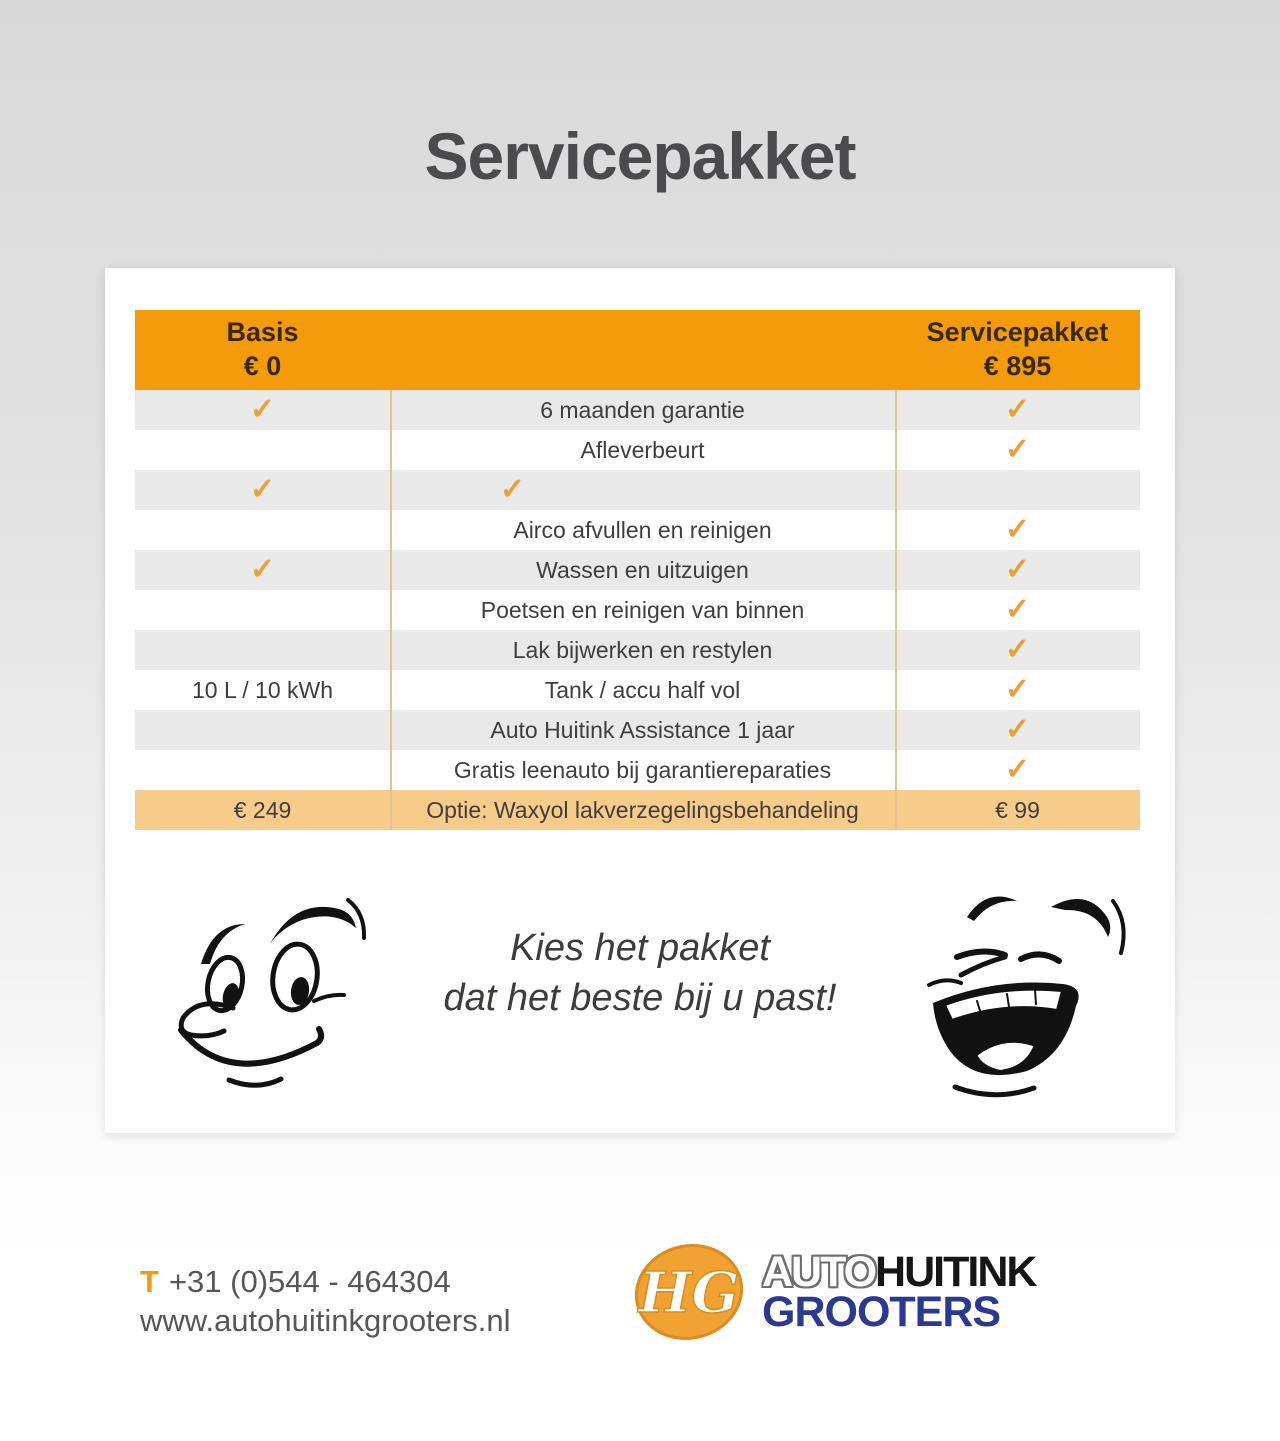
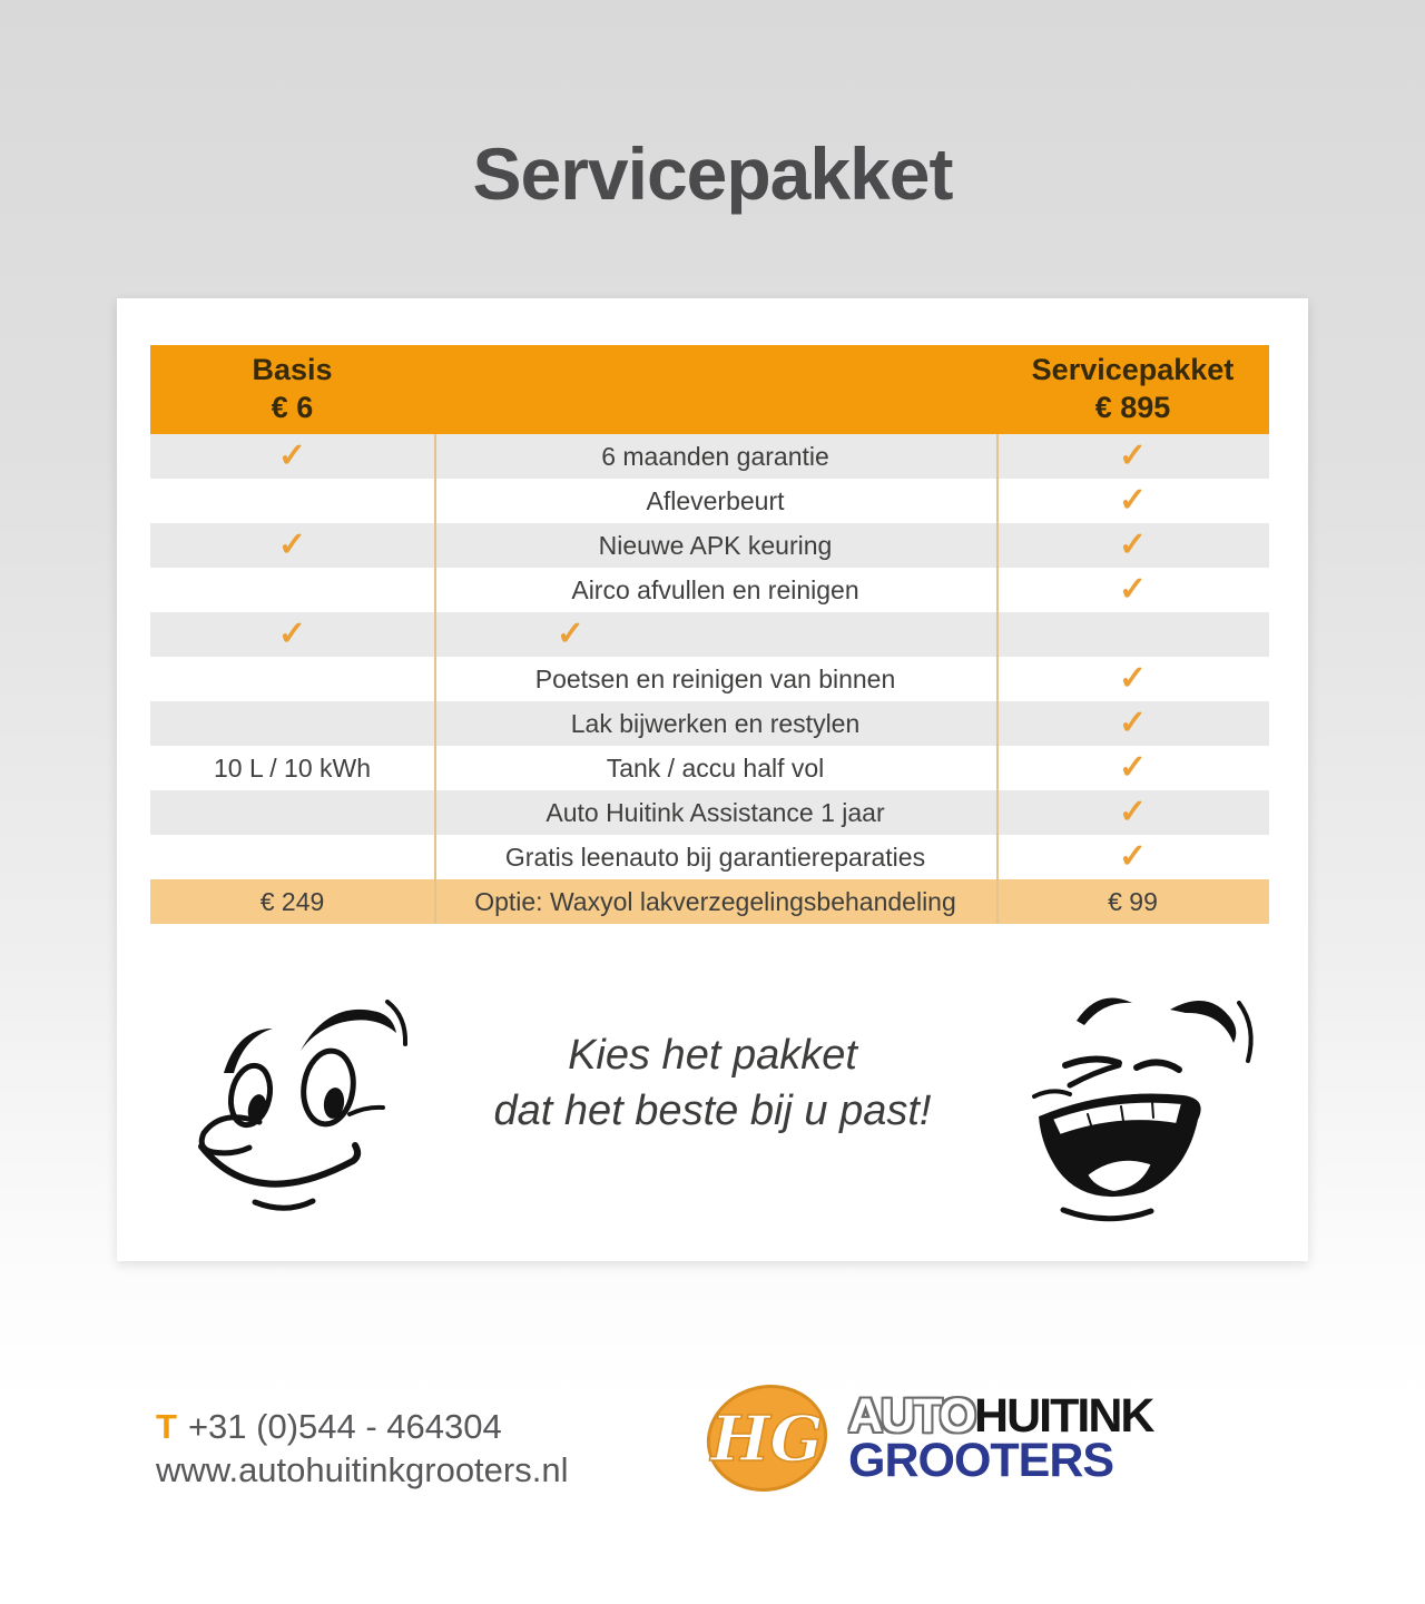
  Servicepakket
  Basis
- € 0
+ € 6
  Servicepakket
  € 895
  ✓
  6 maanden garantie
  ✓
  Afleverbeurt
  ✓
  ✓
+ Nieuwe APK keuring
  ✓
  Airco afvullen en reinigen
  ✓
  ✓
- Wassen en uitzuigen
  ✓
  Poetsen en reinigen van binnen
  ✓
  Lak bijwerken en restylen
  ✓
  10 L / 10 kWh
  Tank / accu half vol
  ✓
  Auto Huitink Assistance 1 jaar
  ✓
  Gratis leenauto bij garantiereparaties
  ✓
  € 249
  Optie: Waxyol lakverzegelingsbehandeling
  € 99
  Kies het pakket
  dat het beste bij u past!
  T +31 (0)544 - 464304
  www.autohuitinkgrooters.nl
  HG
  AUTOHUITINK
  GROOTERS
